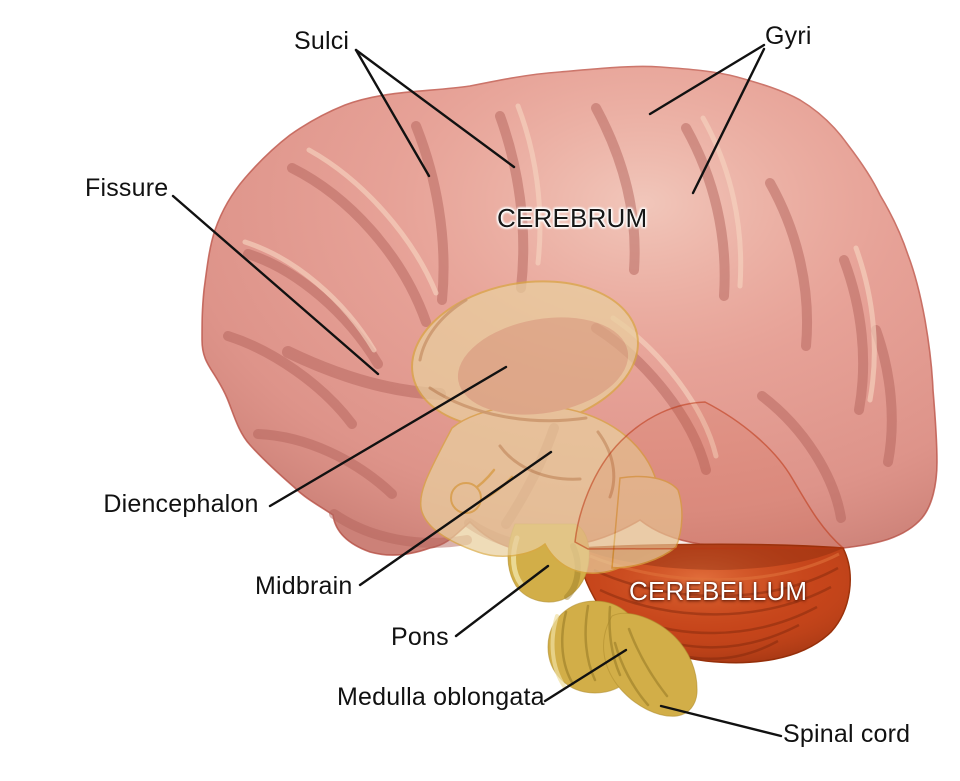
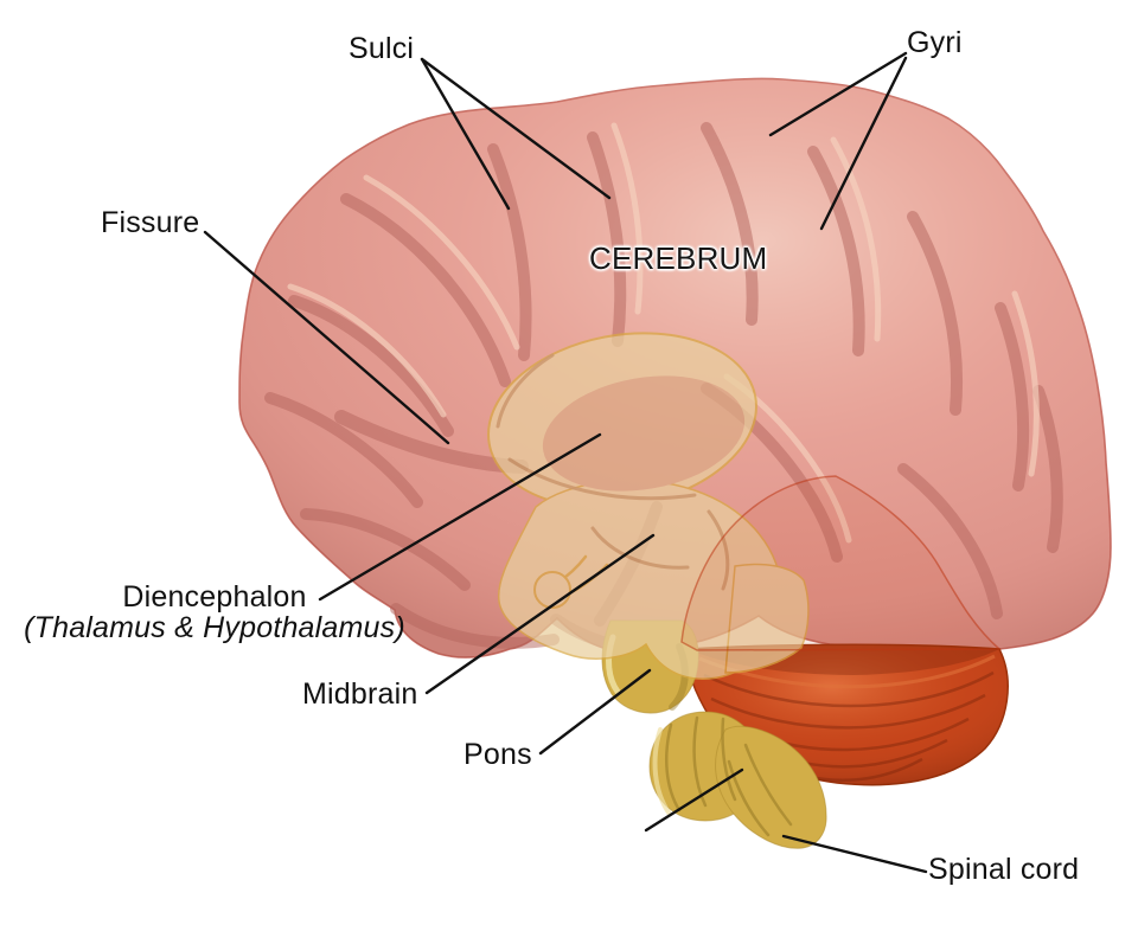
  Sulci
  Gyri
  Fissure
  CEREBRUM
  Diencephalon
+ (Thalamus & Hypothalamus)
  Midbrain
  Pons
- CEREBELLUM
- Medulla oblongata
  Spinal cord
